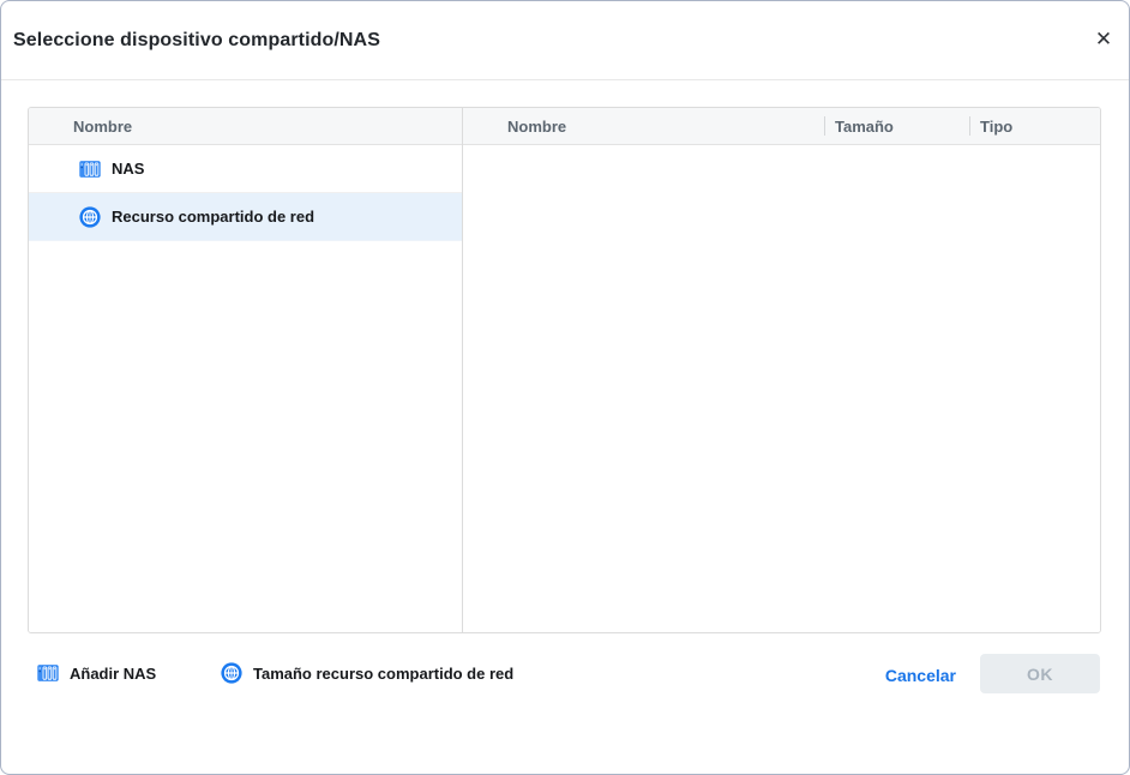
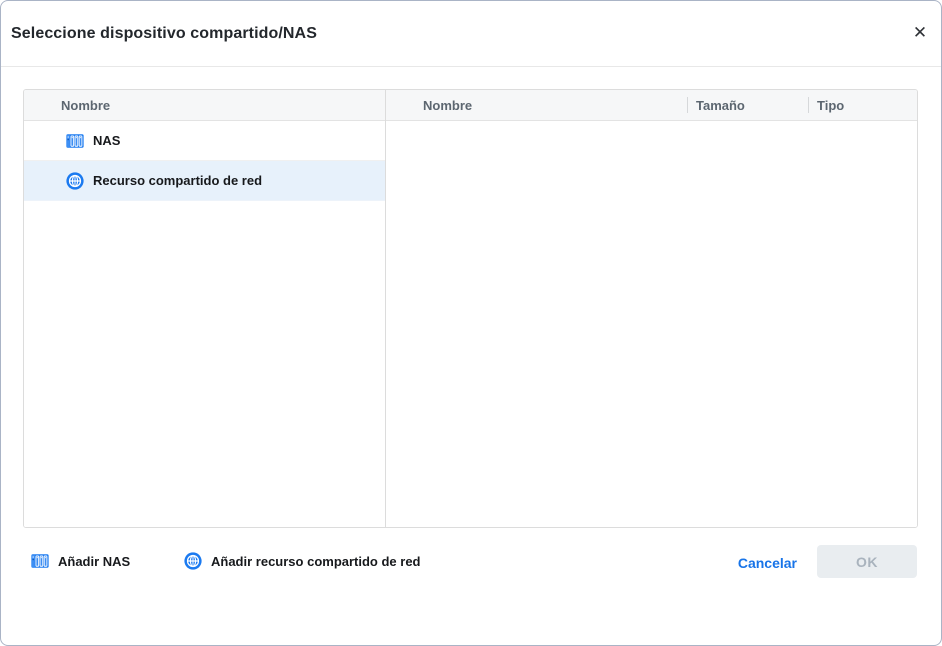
  Seleccione dispositivo compartido/NAS
  ✕
  Nombre
  NAS
  Recurso compartido de red
  Nombre
  Tamaño
  Tipo
  Añadir NAS
- Tamaño recurso compartido de red
+ Añadir recurso compartido de red
  Cancelar
  OK
